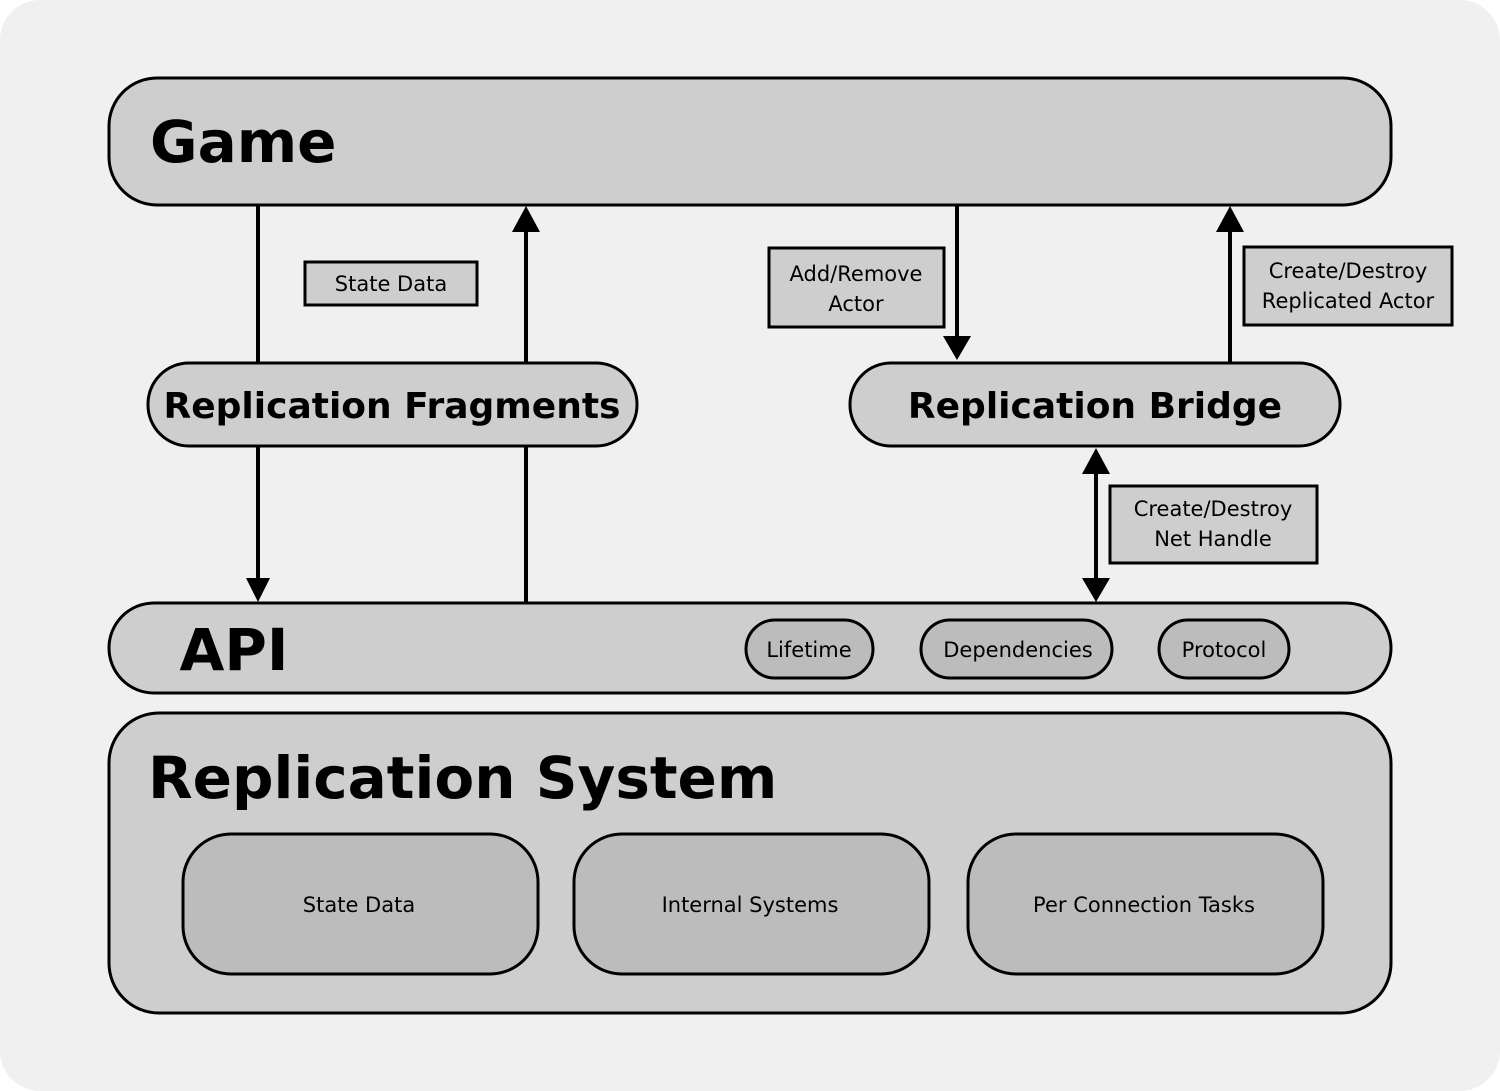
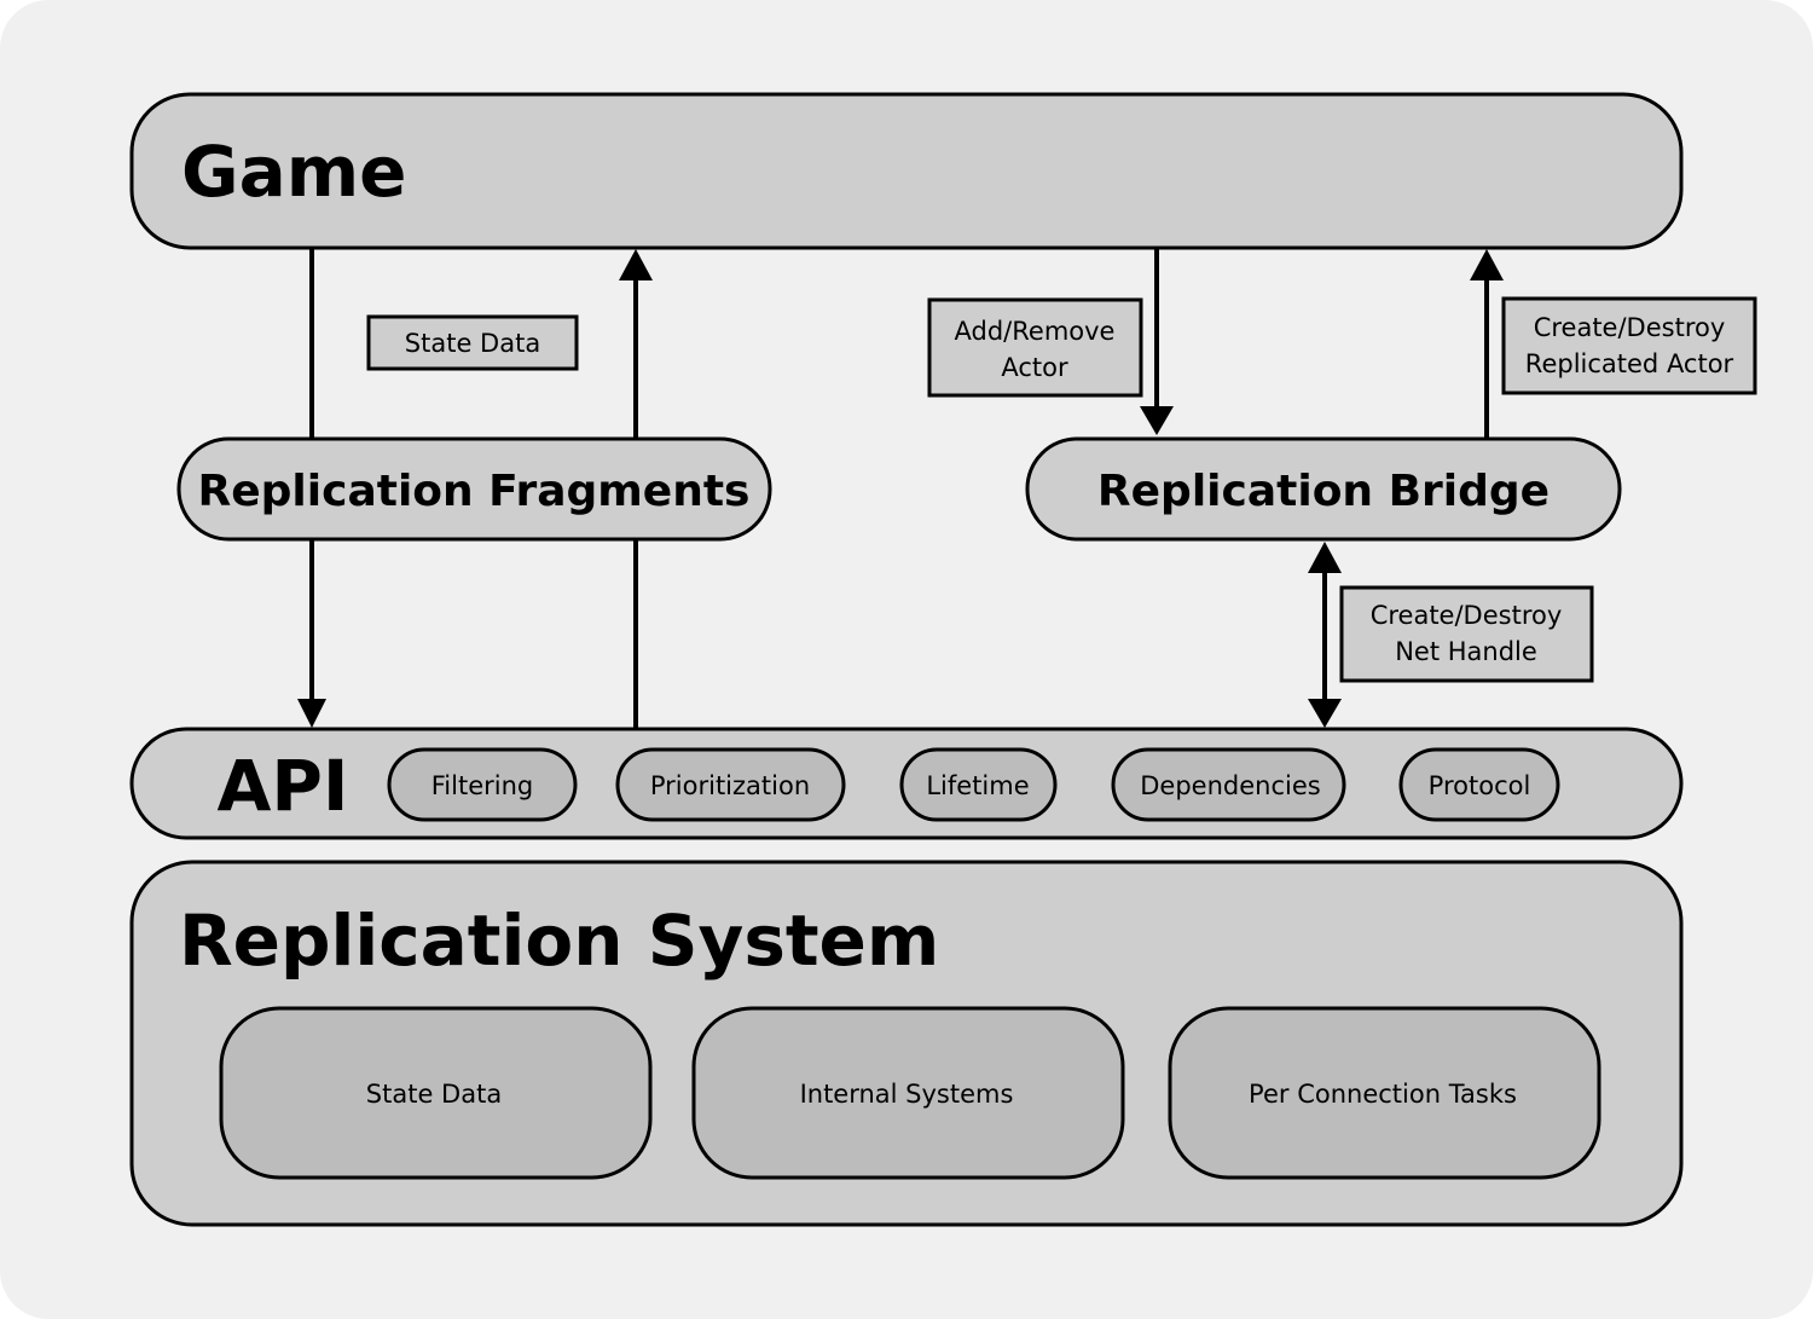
  Game
  State Data
  Add/Remove
  Actor
  Create/Destroy
  Replicated Actor
  Create/Destroy
  Net Handle
  Replication Fragments
  Replication Bridge
  API
+ Filtering
+ Prioritization
  Lifetime
  Dependencies
  Protocol
  Replication System
  State Data
  Internal Systems
  Per Connection Tasks
